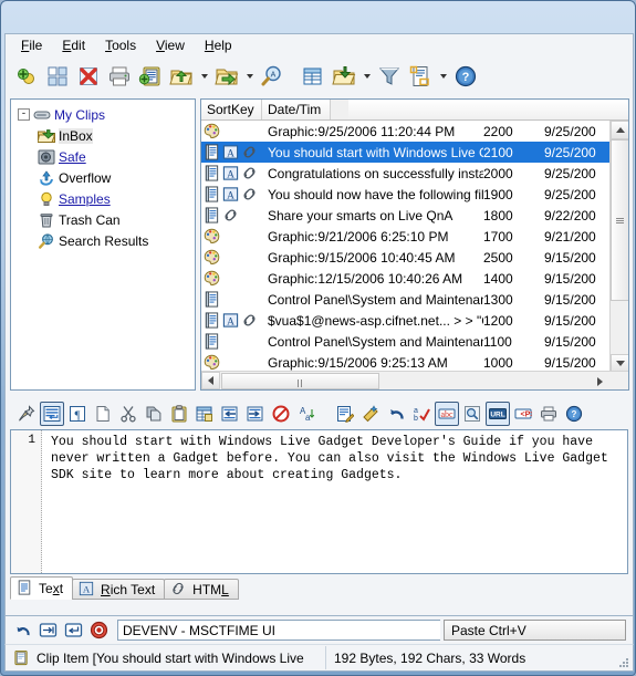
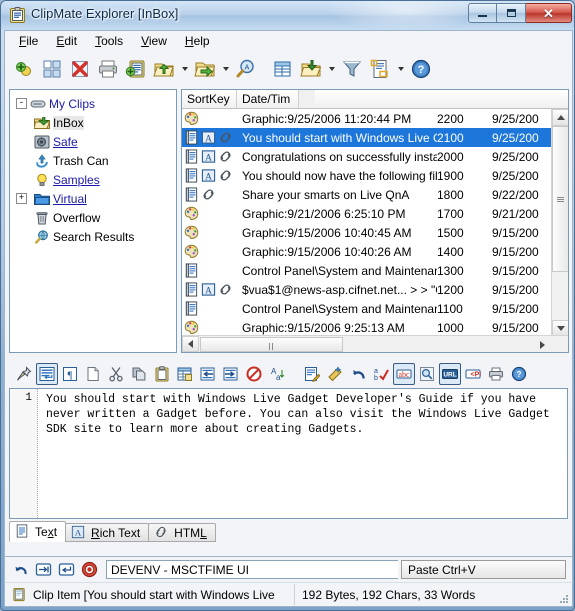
+ ClipMate Explorer [InBox]
+ ✕
  File
  Edit
  Tools
  View
  Help
  ?
  -
  My Clips
  InBox
  Safe
- Overflow
+ Trash Can
  Samples
+ +
+ Virtual
- Trash Can
+ Overflow
  Search Results
  SortKey
  Date/Tim
  Graphic:9/25/2006 11:20:44 PM
  2200
  9/25/200
  A
  You should start with Windows Live
  2100
  9/25/200
  A
  Congratulations on successfully insta
  2000
  9/25/200
  A
  You should now have the following fil
  1900
  9/25/200
  Share your smarts on Live QnA
  1800
  9/22/200
  Graphic:9/21/2006 6:25:10 PM
  1700
  9/21/200
  Graphic:9/15/2006 10:40:45 AM
- 2500
+ 1500
  9/15/200
- Graphic:12/15/2006 10:40:26 AM
+ Graphic:9/15/2006 10:40:26 AM
  1400
  9/15/200
  Control Panel\System and Maintena
  1300
  9/15/200
  A
  $vua$1@news-asp.cifnet.net... > > "
  1200
  9/15/200
  Control Panel\System and Maintena
  1100
  9/15/200
  Graphic:9/15/2006 9:25:13 AM
  1000
  9/15/200
  ¶
  A
  a
  abc
  ?
  1
  You should start with Windows Live Gadget Developer's Guide if you have never written a Gadget before. You can also visit the Windows Live Gadget SDK site to learn more about creating Gadgets.
  Text
  A
  Rich Text
  HTML
  DEVENV - MSCTFIME UI
  Paste Ctrl+V
  Clip Item [You should start with Windows Live
  192 Bytes, 192 Chars, 33 Words
